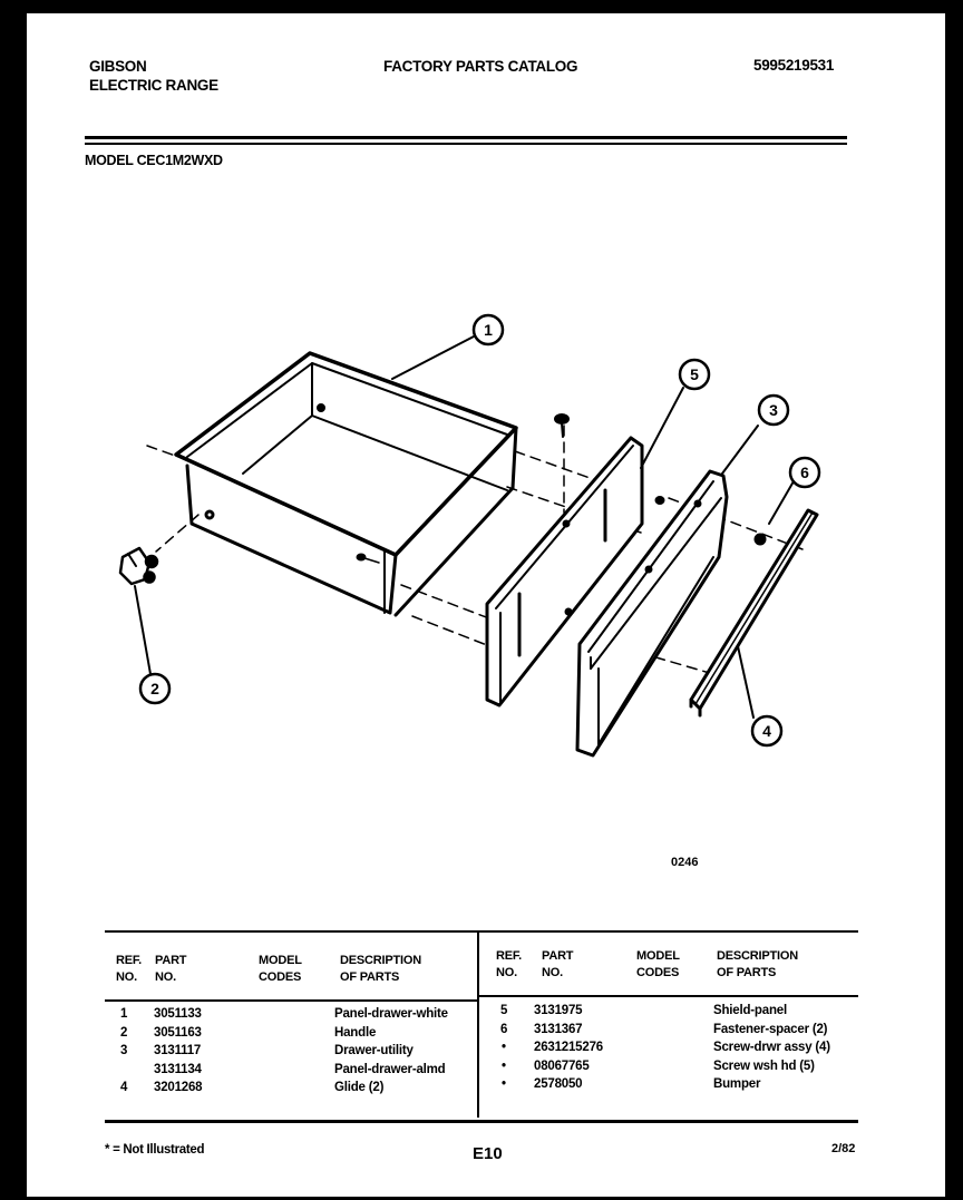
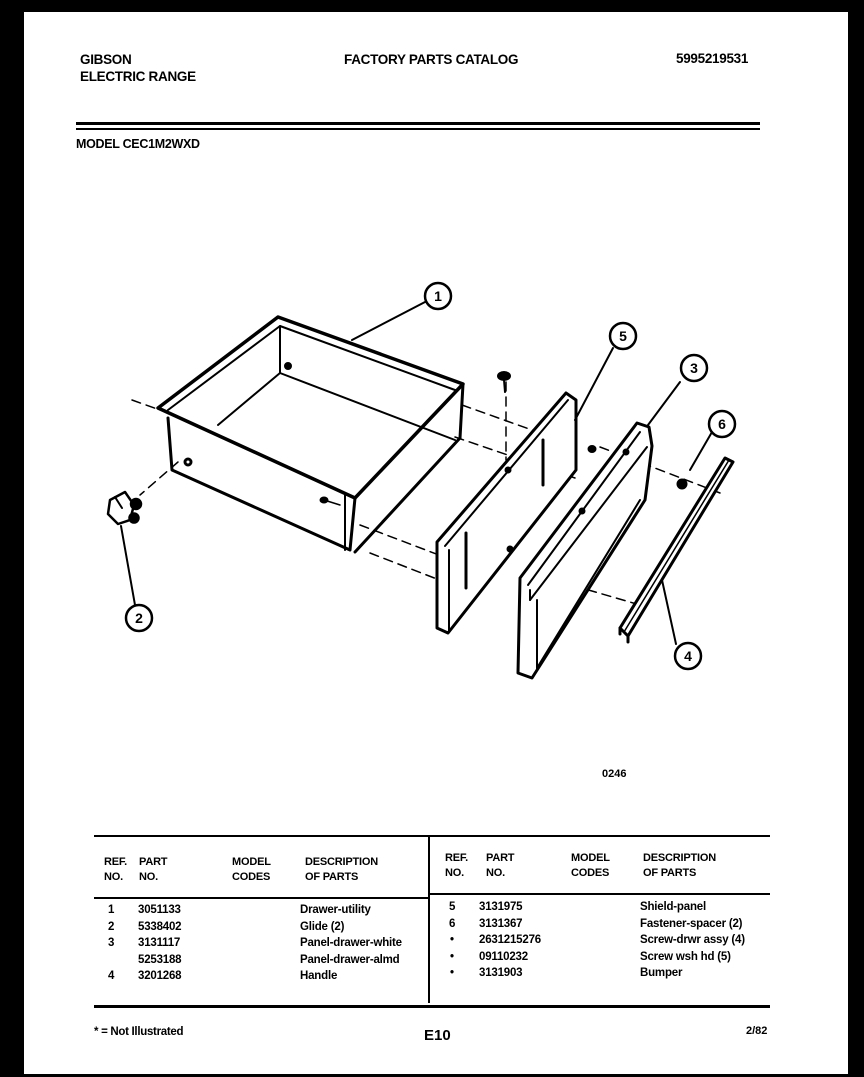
  GIBSON
  ELECTRIC RANGE
  FACTORY PARTS CATALOG
  5995219531
  MODEL CEC1M2WXD
  1
  2
  3
  4
  5
  6
  0246
  REF.
  NO.
  PART
  NO.
  MODEL
  CODES
  DESCRIPTION
  OF PARTS
  REF.
  NO.
  PART
  NO.
  MODEL
  CODES
  DESCRIPTION
  OF PARTS
  1
  3051133
- Panel-drawer-white
+ Drawer-utility
  2
- 3051163
+ 5338402
- Handle
+ Glide (2)
  3
  3131117
- Drawer-utility
+ Panel-drawer-white
- 3131134
+ 5253188
  Panel-drawer-almd
  4
  3201268
- Glide (2)
+ Handle
  5
  3131975
  Shield-panel
  6
  3131367
  Fastener-spacer (2)
  •
  2631215276
  Screw-drwr assy (4)
  •
- 08067765
+ 09110232
  Screw wsh hd (5)
  •
- 2578050
+ 3131903
  Bumper
  * = Not Illustrated
  E10
  2/82
